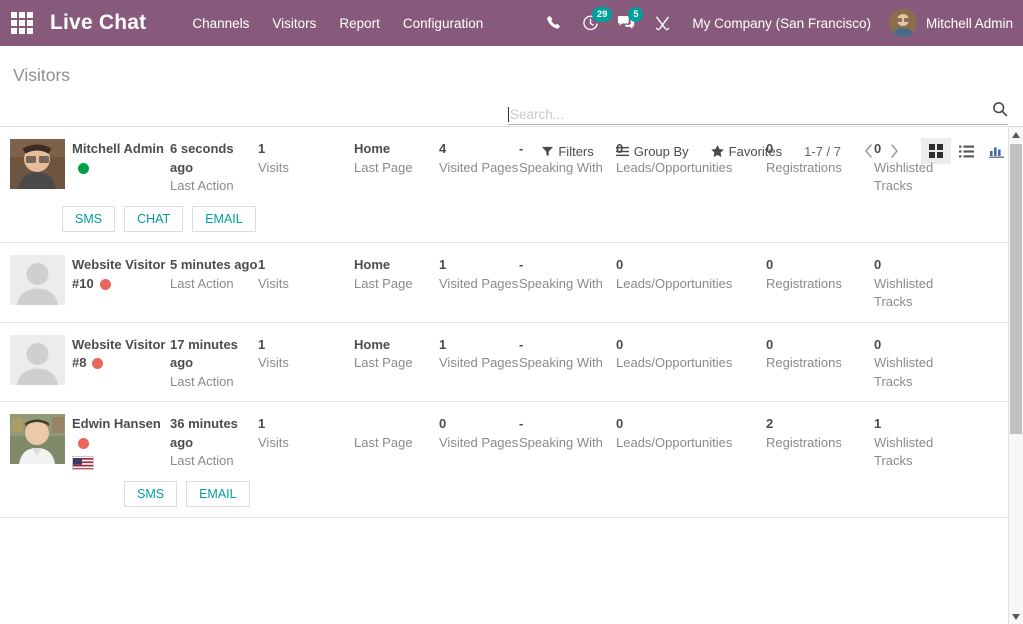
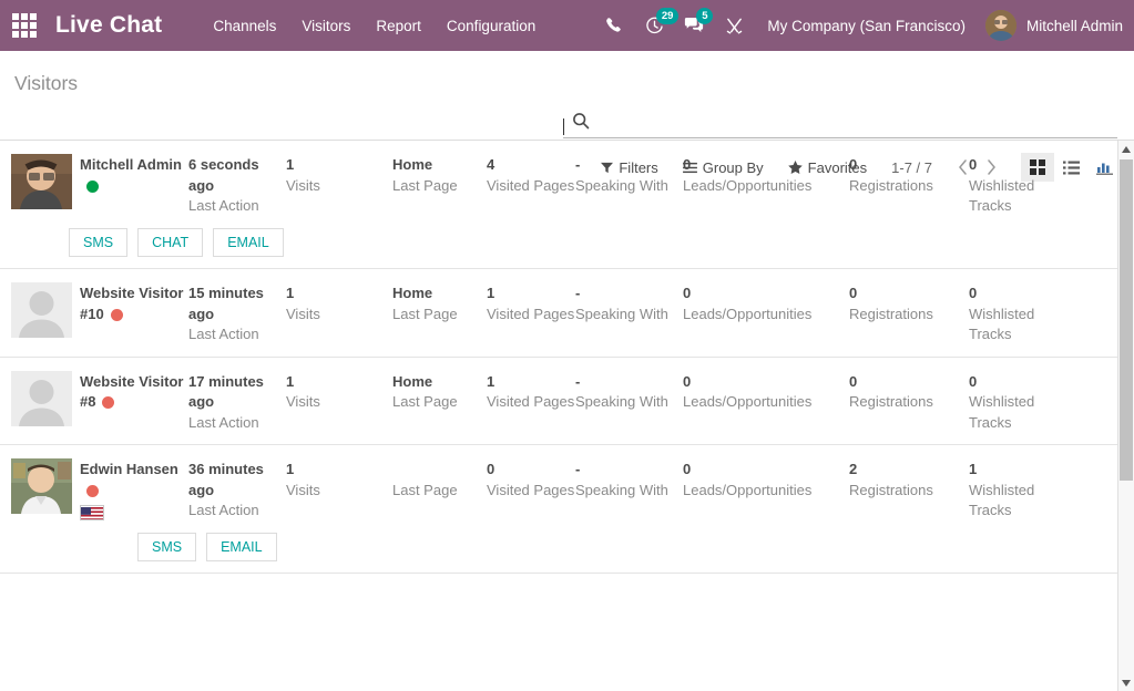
  Live Chat
  Channels
  Visitors
  Report
  Configuration
  29
  5
  My Company (San Francisco)
  Mitchell Admin
  Visitors
- Search...
  Filters
  Group By
  Favorites
  1-7 / 7
  Mitchell Admin
  6 seconds ago
  Last Action
  1
  Visits
  Home
  Last Page
  4
  Visited Pages
  -
  Speaking With
  0
  Leads/Opportunities
  0
  Registrations
  0
  Wishlisted Tracks
  SMS
  CHAT
  EMAIL
  Website Visitor #10
- 5 minutes ago
+ 15 minutes ago
  Last Action
  1
  Visits
  Home
  Last Page
  1
  Visited Pages
  -
  Speaking With
  0
  Leads/Opportunities
  0
  Registrations
  0
  Wishlisted Tracks
  Website Visitor #8
  17 minutes ago
  Last Action
  1
  Visits
  Home
  Last Page
  1
  Visited Pages
  -
  Speaking With
  0
  Leads/Opportunities
  0
  Registrations
  0
  Wishlisted Tracks
  Edwin Hansen
  36 minutes ago
  Last Action
  1
  Visits
  Last Page
  0
  Visited Pages
  -
  Speaking With
  0
  Leads/Opportunities
  2
  Registrations
  1
  Wishlisted Tracks
  SMS
  EMAIL
